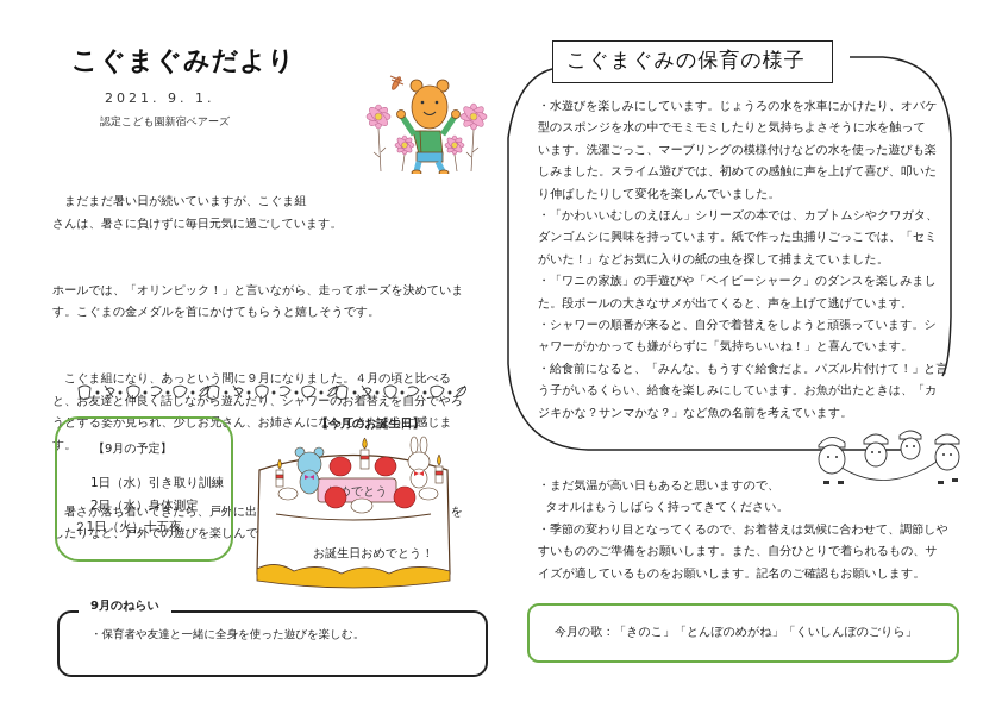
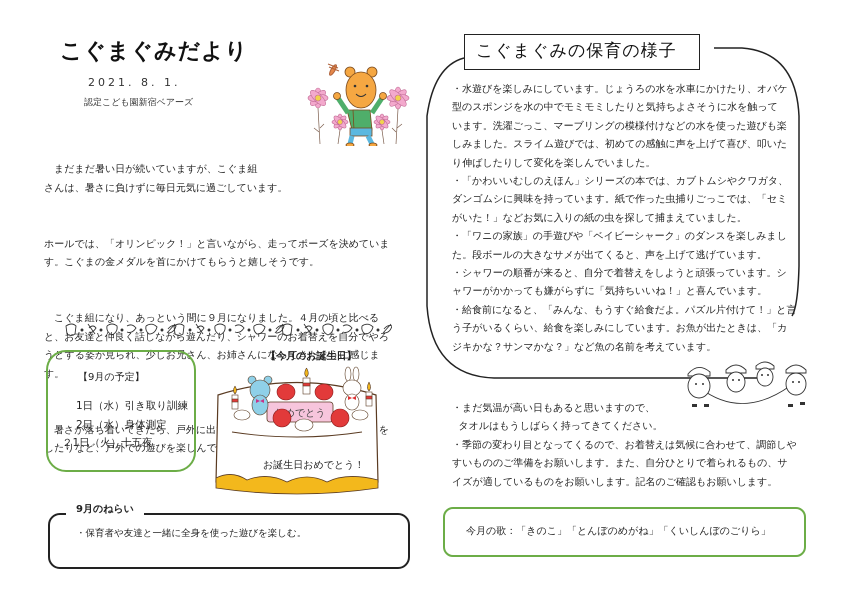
  こぐまぐみだより
- 2021. 9. 1.
+ 2021. 8. 1.
  認定こども園新宿ベアーズ
  まだまだ暑い日が続いていますが、こぐま組
  さんは、暑さに負けずに毎日元気に過ごしています。
  ホールでは、「オリンピック！」と言いながら、走ってポーズを決めていま
  す。こぐまの金メダルを首にかけてもらうと嬉しそうです。
  こぐま組になり、あっという間に９月になりました。４月の頃と比べる
  と、お友達と仲良く話しながら遊んだり、シャワーのお着替えを自分でやろ
  うとする姿が見られ、少しお兄さん、お姉さんになってきたように感じま
  す。
  したりなど、戸外での遊びを楽しんで
  【9月の予定】
  1日（水）引き取り訓練
  2日（水）身体測定
  ２1日（火）十五夜
  【今月のお誕生日】
  お誕生日おめでとう！
  9月のねらい
  ・保育者や友達と一緒に全身を使った遊びを楽しむ。
  こぐまぐみの保育の様子
  ・水遊びを楽しみにしています。じょうろの水を水車にかけたり、オバケ
  型のスポンジを水の中でモミモミしたりと気持ちよさそうに水を触って
  います。洗濯ごっこ、マーブリングの模様付けなどの水を使った遊びも楽
  しみました。スライム遊びでは、初めての感触に声を上げて喜び、叩いた
  り伸ばしたりして変化を楽しんでいました。
  ・「かわいいむしのえほん」シリーズの本では、カブトムシやクワガタ、
  ダンゴムシに興味を持っています。紙で作った虫捕りごっこでは、「セミ
  がいた！」などお気に入りの紙の虫を探して捕まえていました。
  ・「ワニの家族」の手遊びや「ベイビーシャーク」のダンスを楽しみまし
  た。段ボールの大きなサメが出てくると、声を上げて逃げています。
  ・シャワーの順番が来ると、自分で着替えをしようと頑張っています。シ
  ャワーがかかっても嫌がらずに「気持ちいいね！」と喜んでいます。
  ・給食前になると、「みんな、もうすぐ給食だよ。パズル片付けて！」と言
  う子がいるくらい、給食を楽しみにしています。お魚が出たときは、「カ
  ジキかな？サンマかな？」など魚の名前を考えています。
  ・まだ気温が高い日もあると思いますので、
  タオルはもうしばらく持ってきてください。
  ・季節の変わり目となってくるので、お着替えは気候に合わせて、調節しや
  すいもののご準備をお願いします。また、自分ひとりで着られるもの、サ
  イズが適しているものをお願いします。記名のご確認もお願いします。
  今月の歌：「きのこ」「とんぼのめがね」「くいしんぼのごりら」
